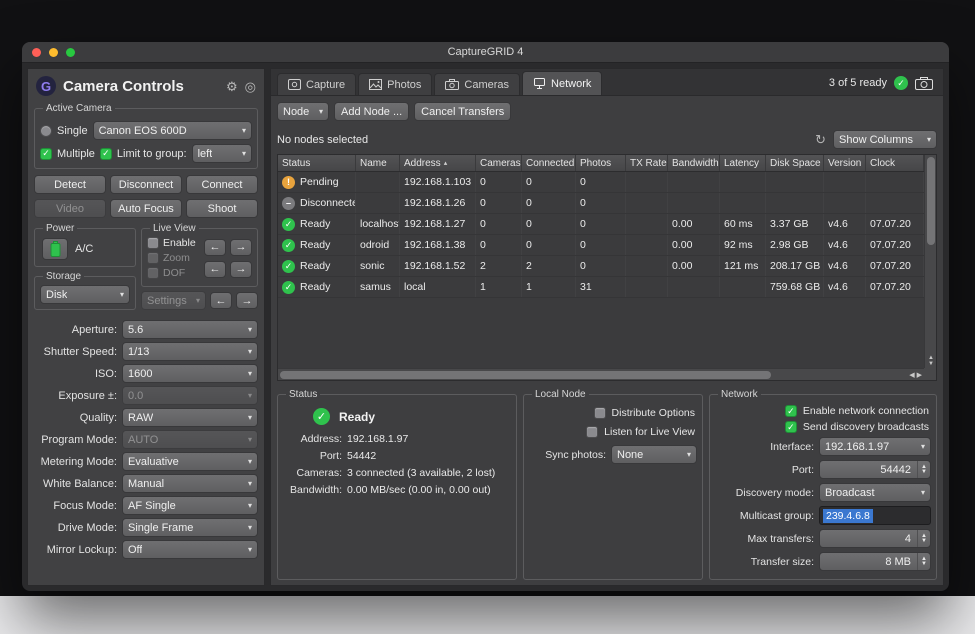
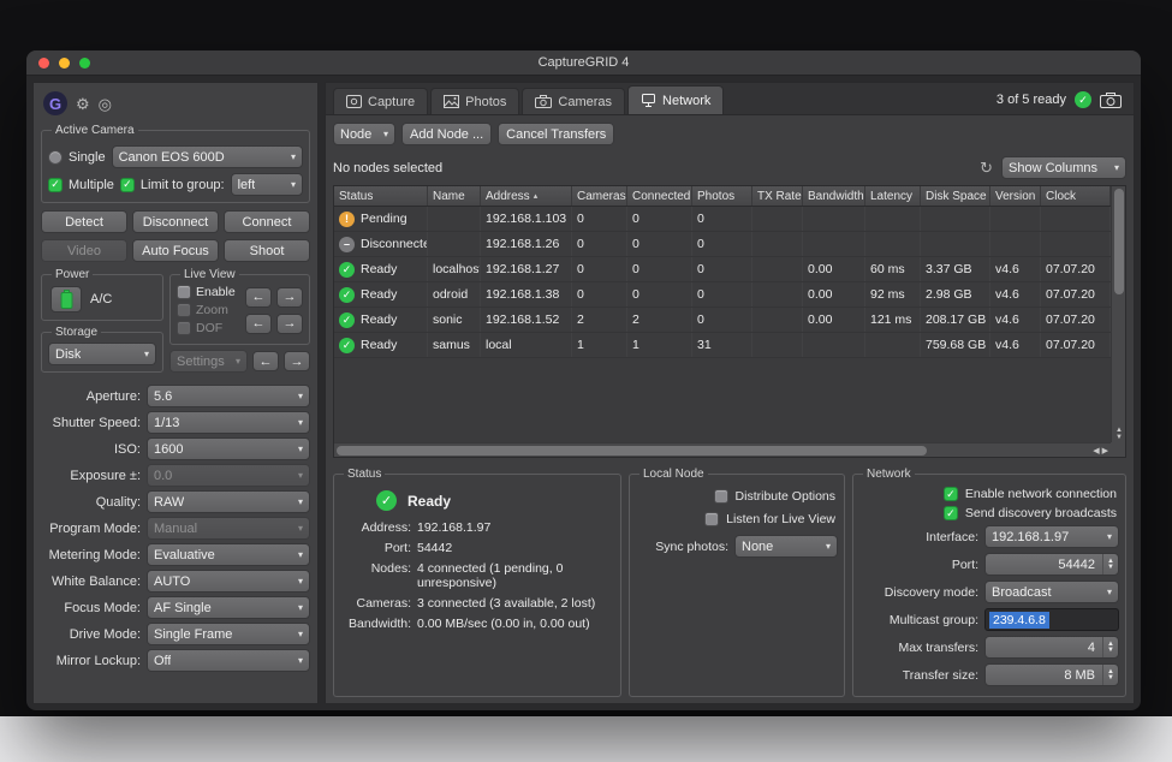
  CaptureGRID 4
  G
- Camera Controls
  ⚙
  ◎
  Active Camera
  Single
  Canon EOS 600D
  ▾
  ✓
  Multiple
  ✓
  Limit to group:
  left
  ▾
  Detect
  Disconnect
  Connect
  Video
  Auto Focus
  Shoot
  Power
  A/C
  Storage
  Disk
  ▾
  Live View
  Enable
  Zoom
  DOF
  ←
  →
  ←
  →
  Settings
  ▾
  ←
  →
  Aperture:
  5.6
  ▾
  Shutter Speed:
  1/13
  ▾
  ISO:
  1600
  ▾
  Exposure ±:
  0.0
  ▾
  Quality:
  RAW
  ▾
  Program Mode:
- AUTO
+ Manual
  ▾
  Metering Mode:
  Evaluative
  ▾
  White Balance:
- Manual
+ AUTO
  ▾
  Focus Mode:
  AF Single
  ▾
  Drive Mode:
  Single Frame
  ▾
  Mirror Lockup:
  Off
  ▾
  Capture
  Photos
  Cameras
  Network
  3 of 5 ready
  ✓
  Node
  ▾
  Add Node ...
  Cancel Transfers
  No nodes selected
  ↻
  Show Columns
  ▾
  Status
  Name
  Address
  Cameras
  Connected
  Photos
  TX Rate
  Bandwidth
  Latency
  Disk Space
  Version
  Clock
  !
  Pending
  192.168.1.103
  0
  0
  0
  –
  Disconnecte
  192.168.1.26
  0
  0
  0
  ✓
  Ready
  localhost
  192.168.1.27
  0
  0
  0
  0.00
  60 ms
  3.37 GB
  v4.6
  07.07.20
  ✓
  Ready
  odroid
  192.168.1.38
  0
  0
  0
  0.00
  92 ms
  2.98 GB
  v4.6
  07.07.20
  ✓
  Ready
  sonic
  192.168.1.52
  2
  2
  0
  0.00
  121 ms
  208.17 GB
  v4.6
  07.07.20
  ✓
  Ready
  samus
  local
  1
  1
  31
  759.68 GB
  v4.6
  07.07.20
  Status
  ✓
  Ready
  Address:
  192.168.1.97
  Port:
  54442
+ Nodes:
+ 4 connected (1 pending, 0 unresponsive)
  Cameras:
  3 connected (3 available, 2 lost)
  Bandwidth:
  0.00 MB/sec (0.00 in, 0.00 out)
  Local Node
  Distribute Options
  Listen for Live View
  Sync photos:
  None
  ▾
  Network
  ✓
  Enable network connection
  ✓
  Send discovery broadcasts
  Interface:
  192.168.1.97
  ▾
  Port:
  54442
  Discovery mode:
  Broadcast
  ▾
  Multicast group:
  239.4.6.8
  Max transfers:
  4
  Transfer size:
  8 MB
